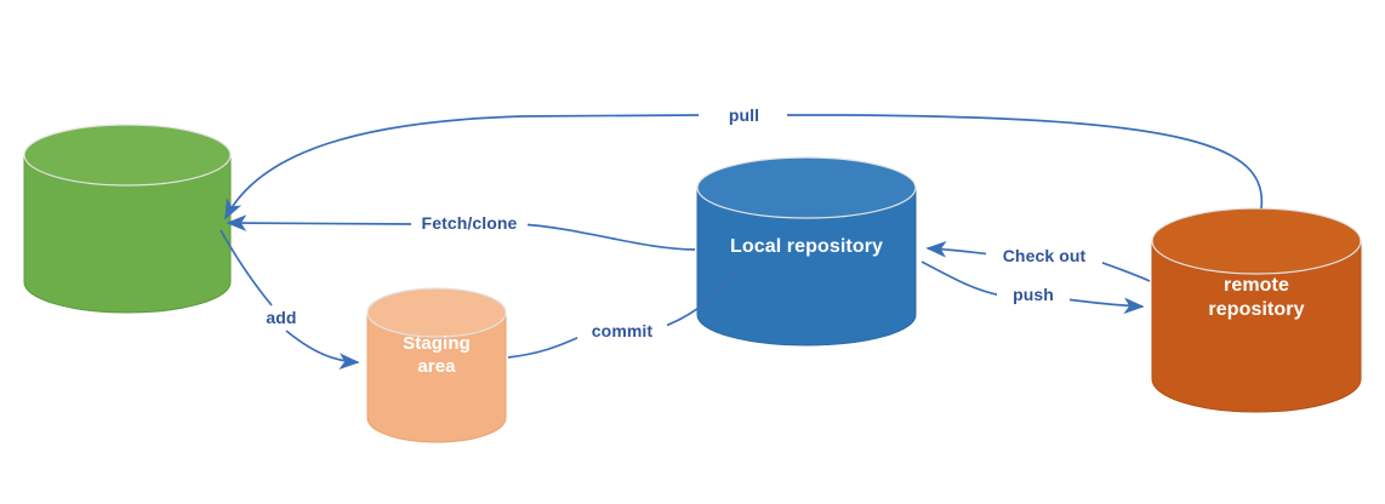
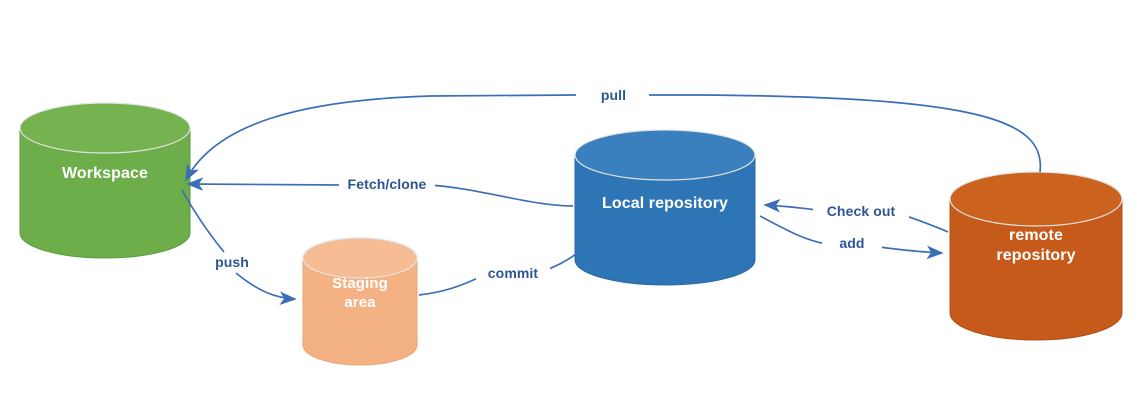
+ Workspace
  Staging
  area
  Local repository
  remote
  repository
  pull
  Fetch/clone
- add
+ push
  commit
  Check out
- push
+ add
